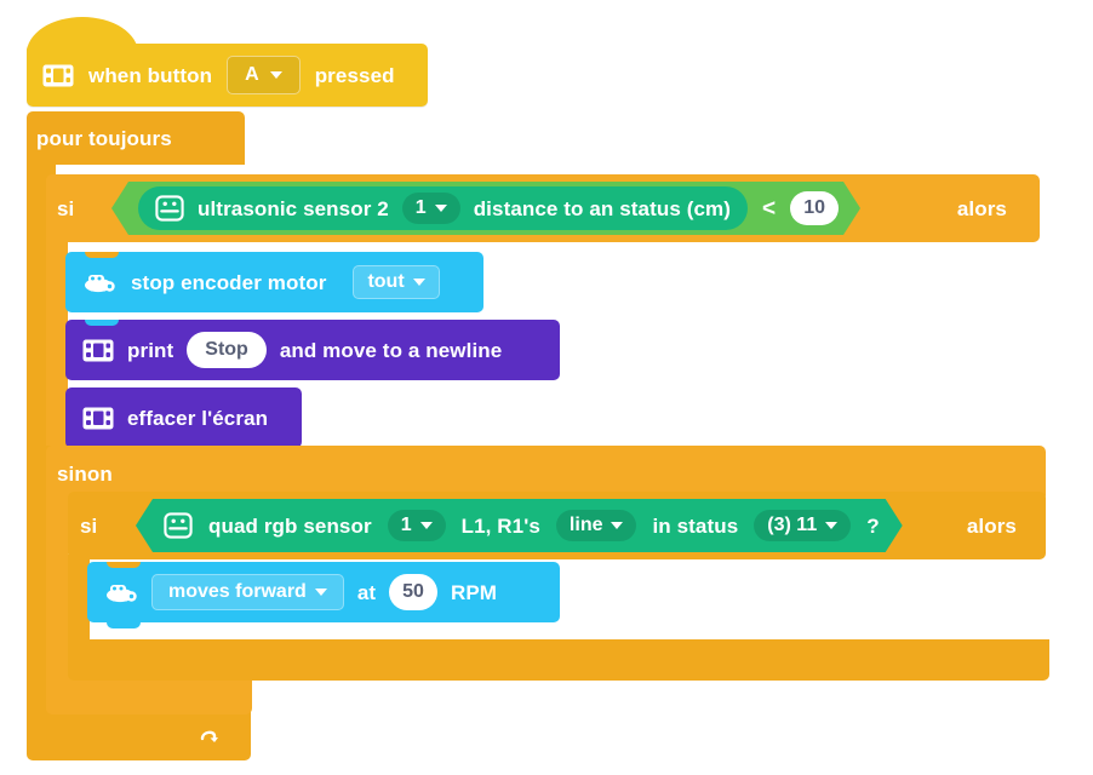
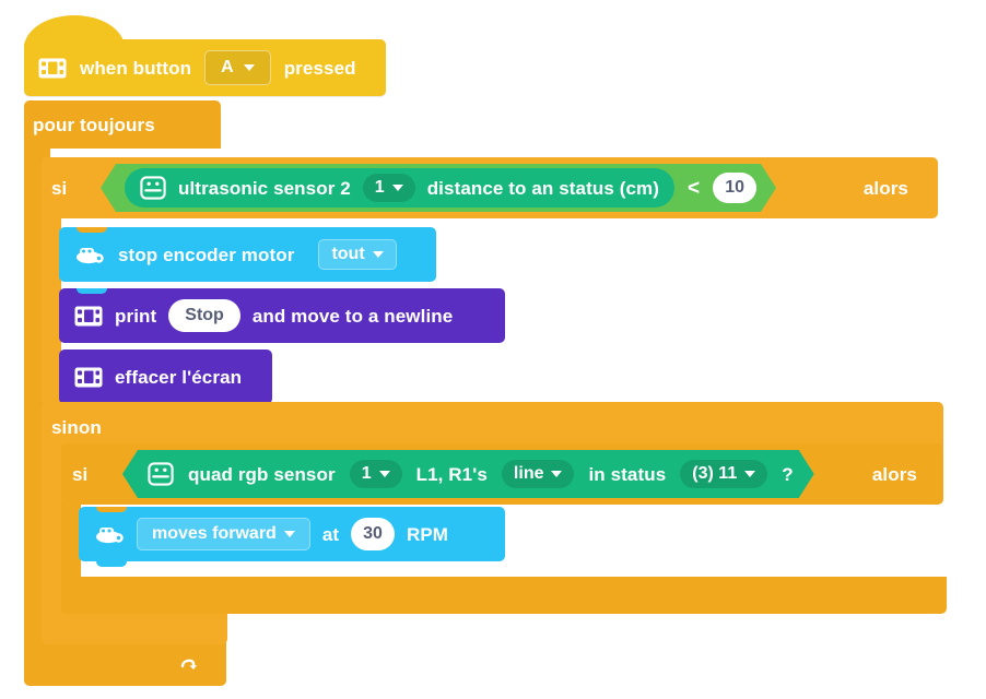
  pour toujours
  si
  alors
  ultrasonic sensor 2
  1
  distance to an status (cm)
  <
  10
  stop encoder motor
  tout
  print
  Stop
  and move to a newline
  effacer l'écran
  sinon
  si
  alors
  quad rgb sensor
  1
  L1, R1's
  line
  in status
  (3) 11
  ?
  moves forward
  at
- 50
+ 30
  RPM
  when button
  A
  pressed
